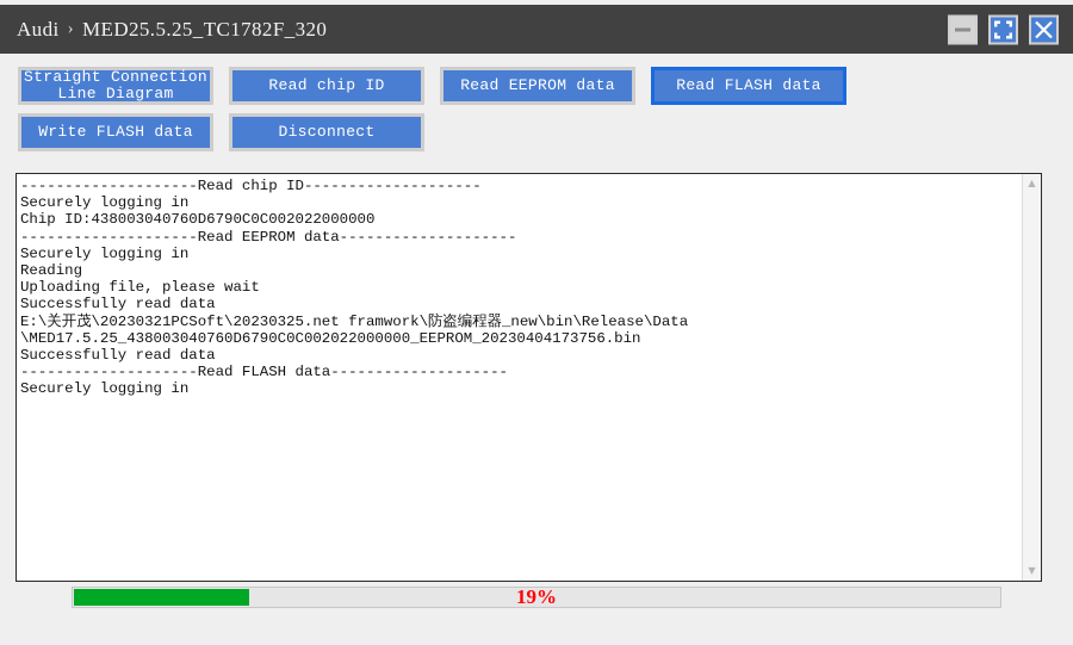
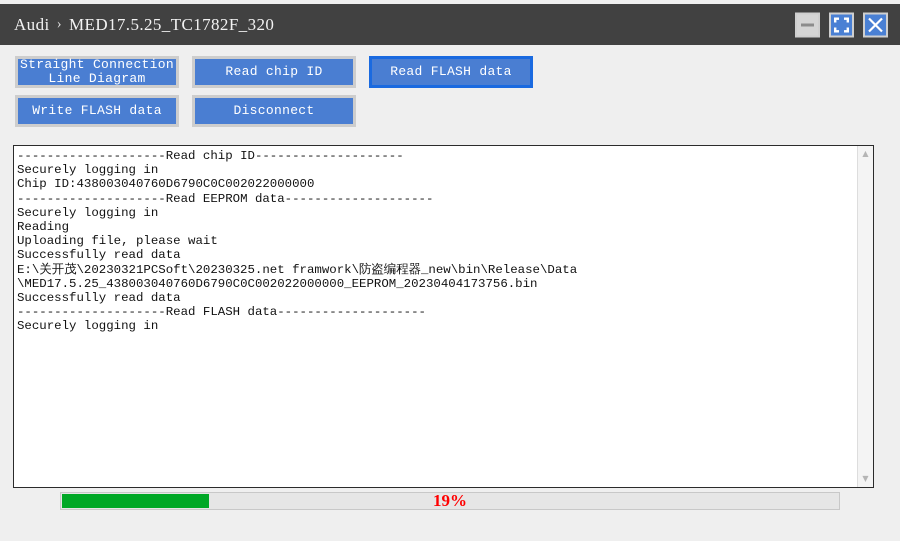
  Audi
  ›
- MED25.5.25_TC1782F_320
+ MED17.5.25_TC1782F_320
  Straight Connection
  Line Diagram
  Read chip ID
- Read EEPROM data
  Read FLASH data
  Write FLASH data
  Disconnect
  --------------------Read chip ID--------------------
  Securely logging in
  Chip ID:438003040760D6790C0C002022000000
  --------------------Read EEPROM data--------------------
  Securely logging in
  Reading
  Uploading file, please wait
  Successfully read data
  E:\关开茂\20230321PCSoft\20230325.net framwork\防盗编程器_new\bin\Release\Data
  \MED17.5.25_438003040760D6790C0C002022000000_EEPROM_20230404173756.bin
  Successfully read data
  --------------------Read FLASH data--------------------
  Securely logging in
  ▲
  ▼
  19%
